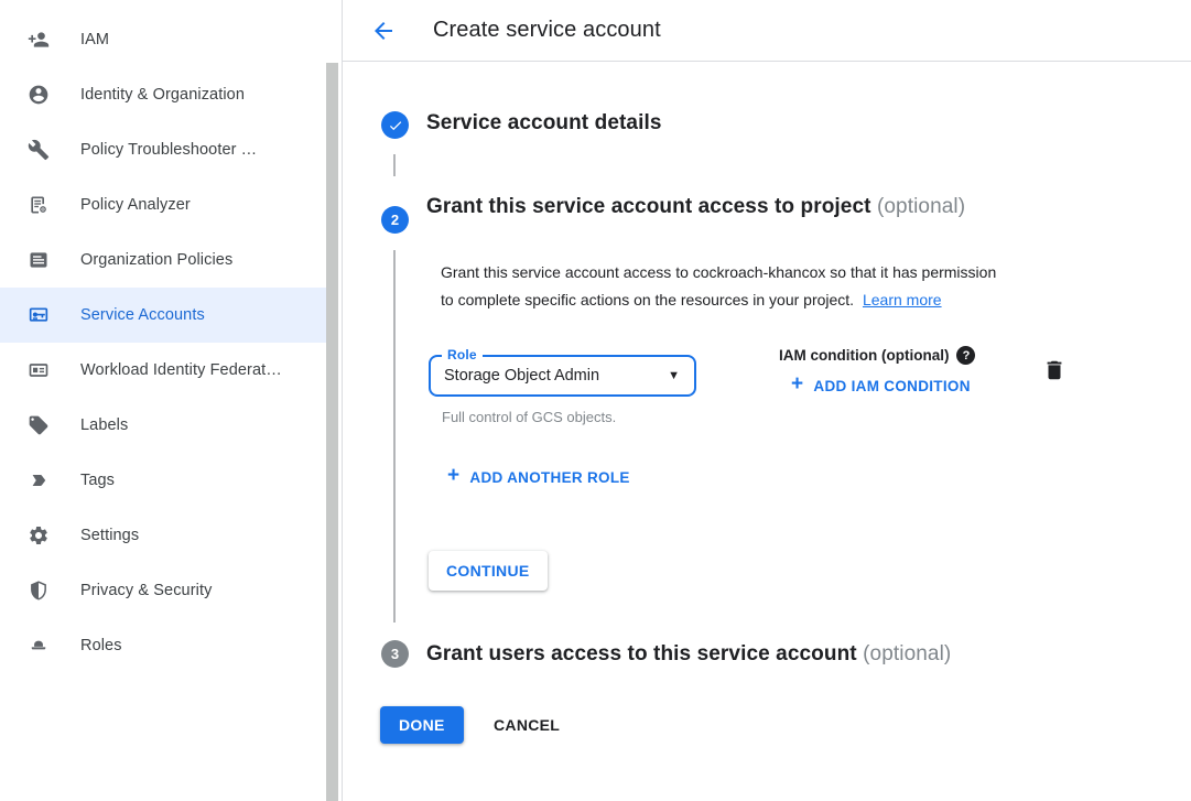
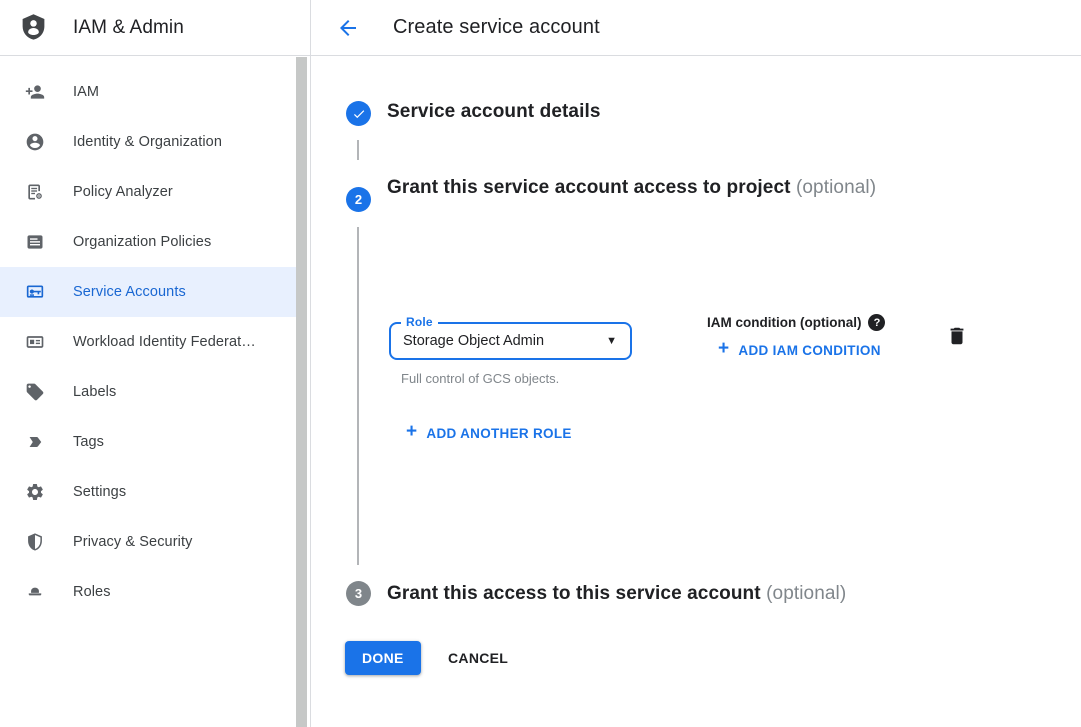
+ IAM & Admin
  IAM
  Identity & Organization
- Policy Troubleshooter …
  Policy Analyzer
  Organization Policies
  Service Accounts
  Workload Identity Federat…
  Labels
  Tags
  Settings
  Privacy & Security
  Roles
  Create service account
  Service account details
  2
  Grant this service account access to project (optional)
- Grant this service account access to cockroach-khancox so that it has permission
- to complete specific actions on the resources in your project. Learn more
  Role
  Storage Object Admin
  ▼
  Full control of GCS objects.
  IAM condition (optional)
  ?
  +
  ADD IAM CONDITION
  +
  ADD ANOTHER ROLE
- CONTINUE
  3
- Grant users access to this service account (optional)
+ Grant this access to this service account (optional)
  DONE
  CANCEL
